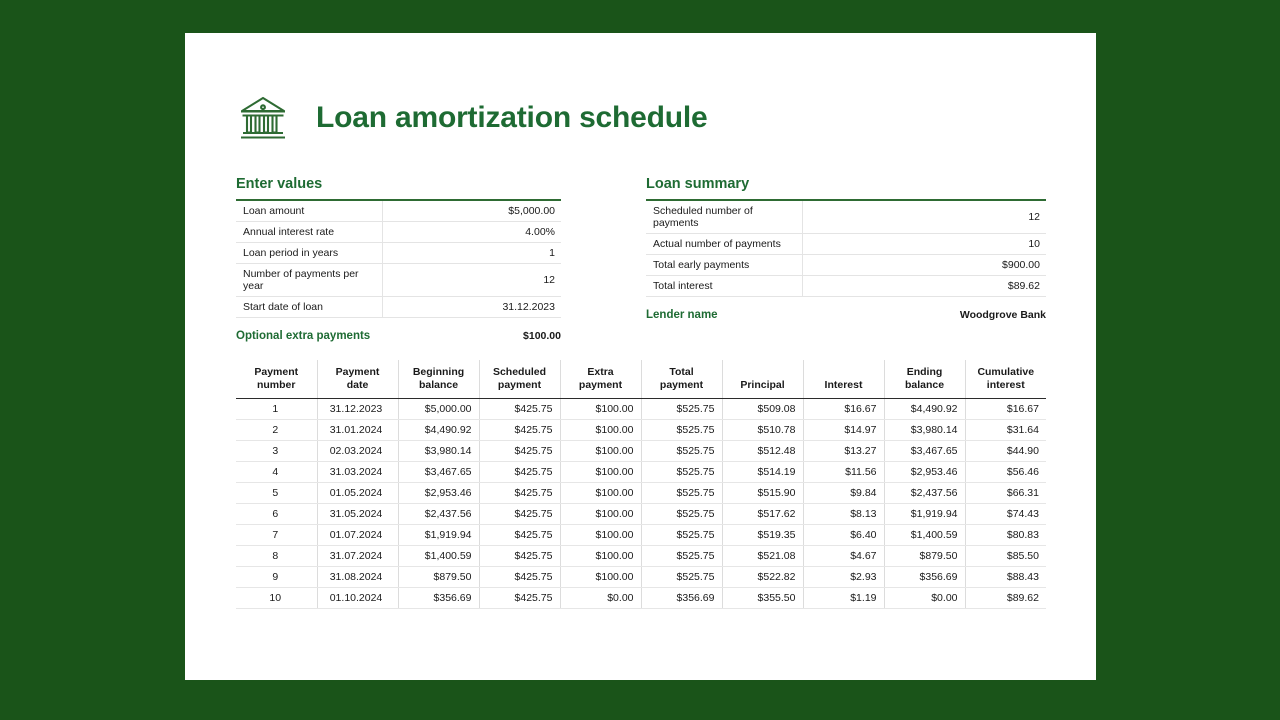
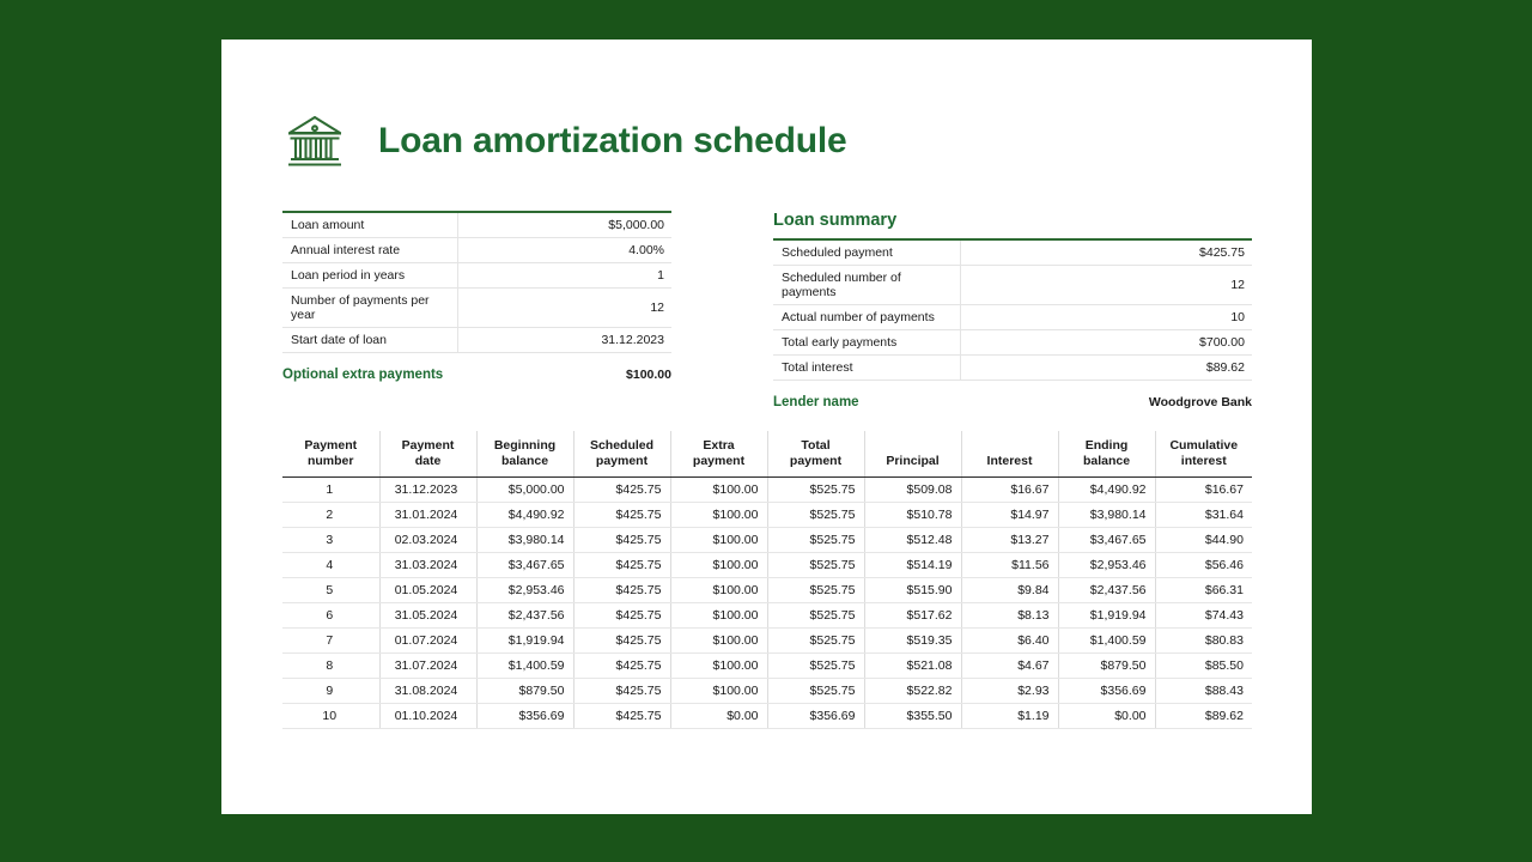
  Loan amortization schedule
- Enter values
  Loan amount	$5,000.00
  Annual interest rate	4.00%
  Loan period in years	1
  Number of payments per year	12
  Start date of loan	31.12.2023
  Optional extra payments
  $100.00
  Loan summary
+ Scheduled payment	$425.75
  Scheduled number of payments	12
  Actual number of payments	10
- Total early payments	$900.00
+ Total early payments	$700.00
  Total interest	$89.62
  Lender name
  Woodgrove Bank
  Payment number	Payment date	Beginning balance	Scheduled payment	Extra payment	Total payment	Principal	Interest	Ending balance	Cumulative interest
  1	31.12.2023	$5,000.00	$425.75	$100.00	$525.75	$509.08	$16.67	$4,490.92	$16.67
  2	31.01.2024	$4,490.92	$425.75	$100.00	$525.75	$510.78	$14.97	$3,980.14	$31.64
  3	02.03.2024	$3,980.14	$425.75	$100.00	$525.75	$512.48	$13.27	$3,467.65	$44.90
  4	31.03.2024	$3,467.65	$425.75	$100.00	$525.75	$514.19	$11.56	$2,953.46	$56.46
  5	01.05.2024	$2,953.46	$425.75	$100.00	$525.75	$515.90	$9.84	$2,437.56	$66.31
  6	31.05.2024	$2,437.56	$425.75	$100.00	$525.75	$517.62	$8.13	$1,919.94	$74.43
  7	01.07.2024	$1,919.94	$425.75	$100.00	$525.75	$519.35	$6.40	$1,400.59	$80.83
  8	31.07.2024	$1,400.59	$425.75	$100.00	$525.75	$521.08	$4.67	$879.50	$85.50
  9	31.08.2024	$879.50	$425.75	$100.00	$525.75	$522.82	$2.93	$356.69	$88.43
  10	01.10.2024	$356.69	$425.75	$0.00	$356.69	$355.50	$1.19	$0.00	$89.62
